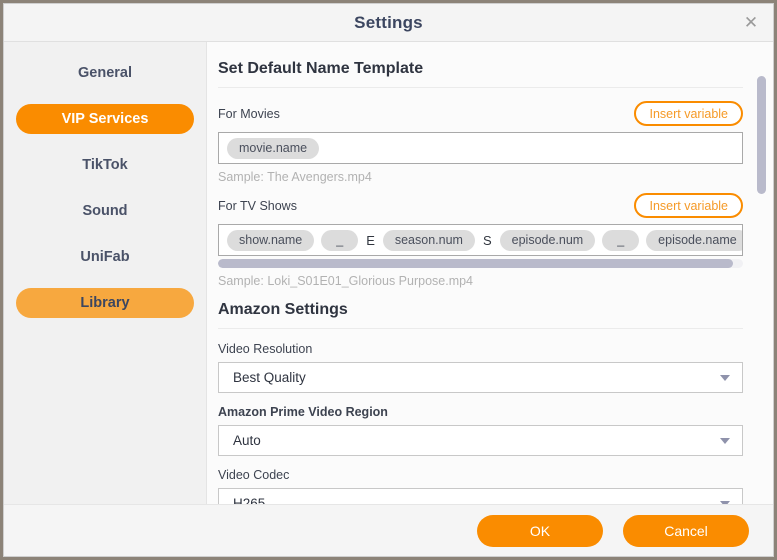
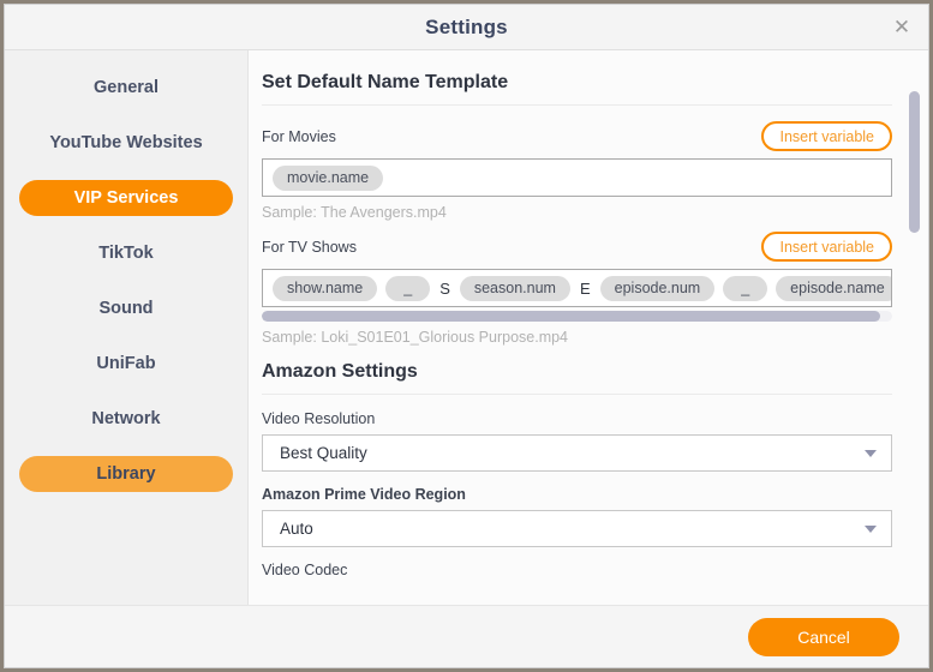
  Settings
  ✕
  General
+ YouTube Websites
  VIP Services
  TikTok
  Sound
  UniFab
+ Network
  Library
  Set Default Name Template
  For Movies
  Insert variable
  movie.name
  Sample: The Avengers.mp4
  For TV Shows
  Insert variable
  show.name
  _
- E
+ S
  season.num
- S
+ E
  episode.num
  _
  episode.name
  Sample: Loki_S01E01_Glorious Purpose.mp4
  Amazon Settings
  Video Resolution
  Best Quality
  Amazon Prime Video Region
  Auto
  Video Codec
- H265
- OK
  Cancel
